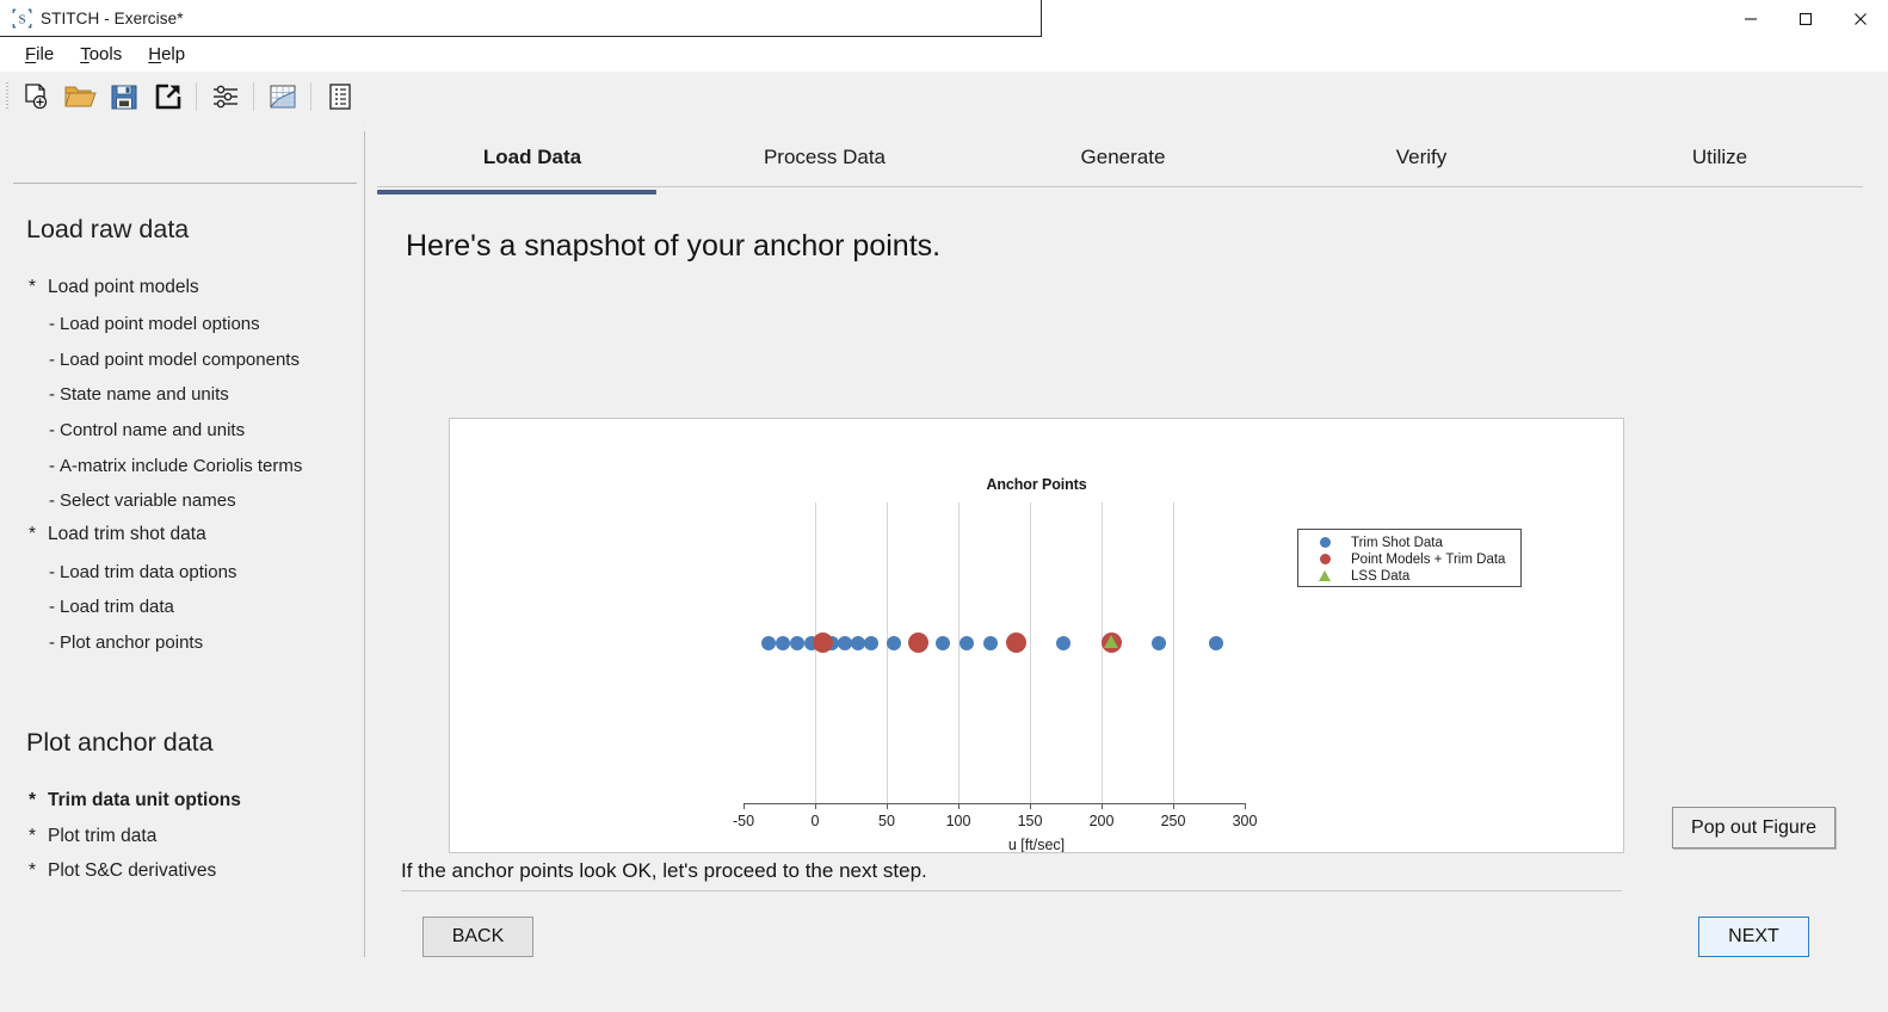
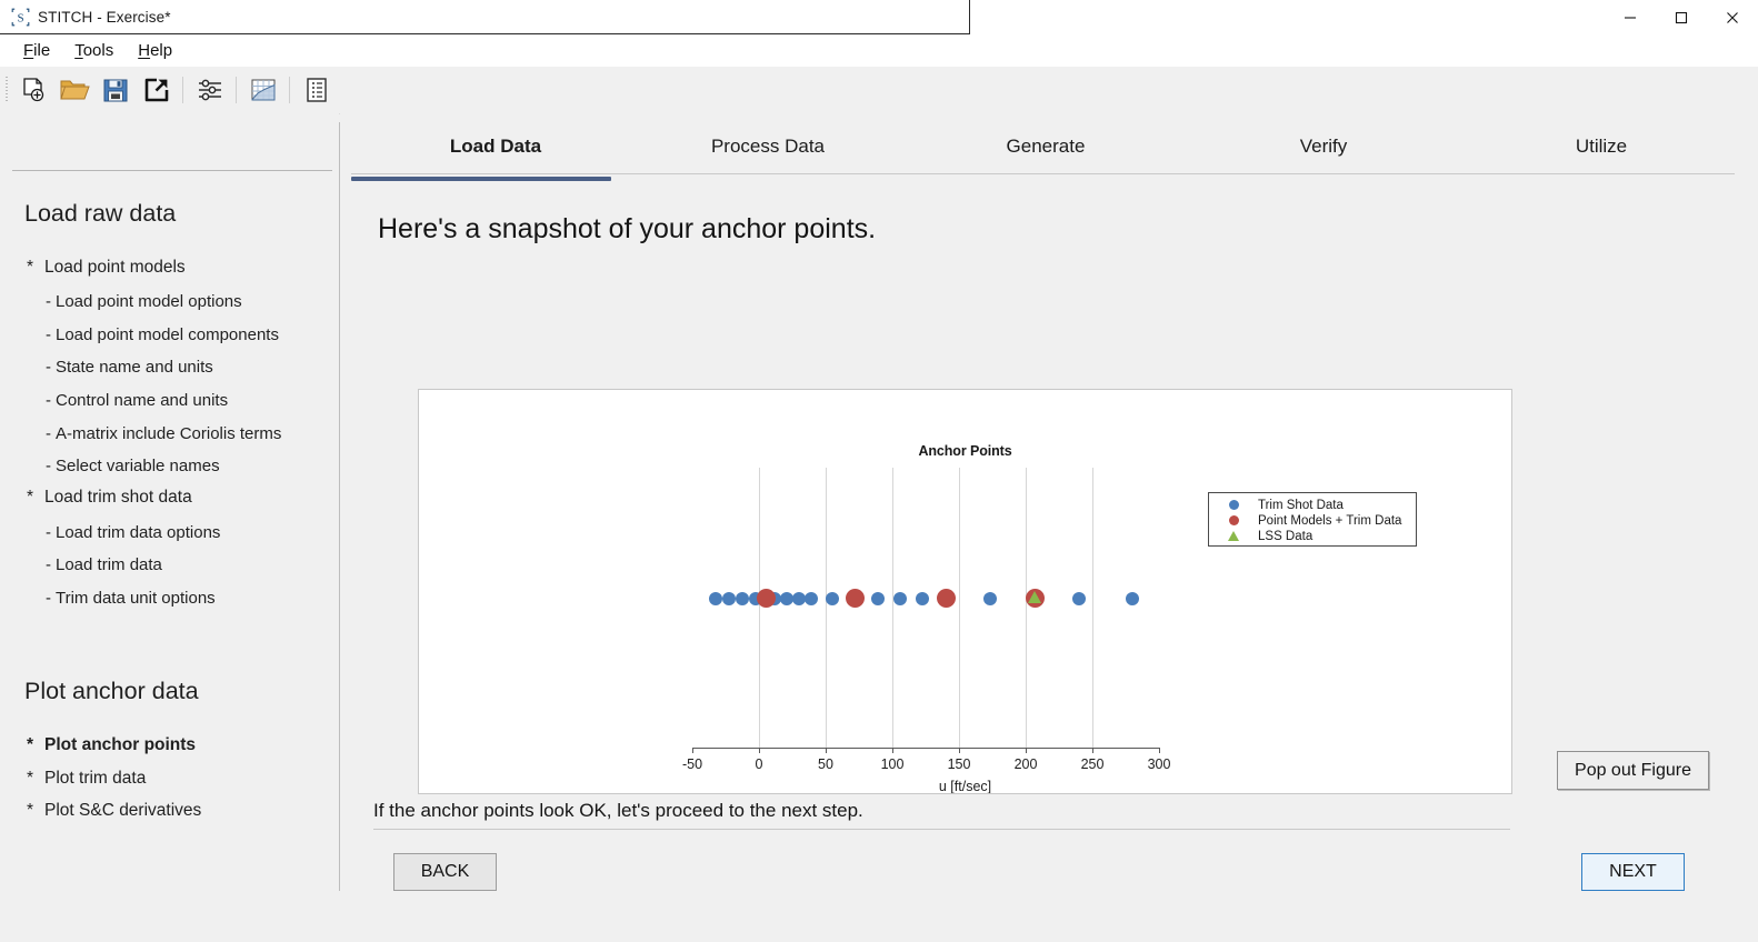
  S
  STITCH - Exercise*
  File
  Tools
  Help
  Load raw data
  * Load point models
  - Load point model options
  - Load point model components
  - State name and units
  - Control name and units
  - A-matrix include Coriolis terms
  - Select variable names
  * Load trim shot data
  - Load trim data options
  - Load trim data
- - Plot anchor points
+ - Trim data unit options
  Plot anchor data
- * Trim data unit options
+ * Plot anchor points
  * Plot trim data
  * Plot S&C derivatives
  Load Data
  Process Data
  Generate
  Verify
  Utilize
  Here's a snapshot of your anchor points.
  Anchor Points
  Trim Shot Data
  Point Models + Trim Data
  LSS Data
  -50
  0
  50
  100
  150
  200
  250
  300
  u [ft/sec]
  Pop out Figure
  If the anchor points look OK, let's proceed to the next step.
  BACK
  NEXT
